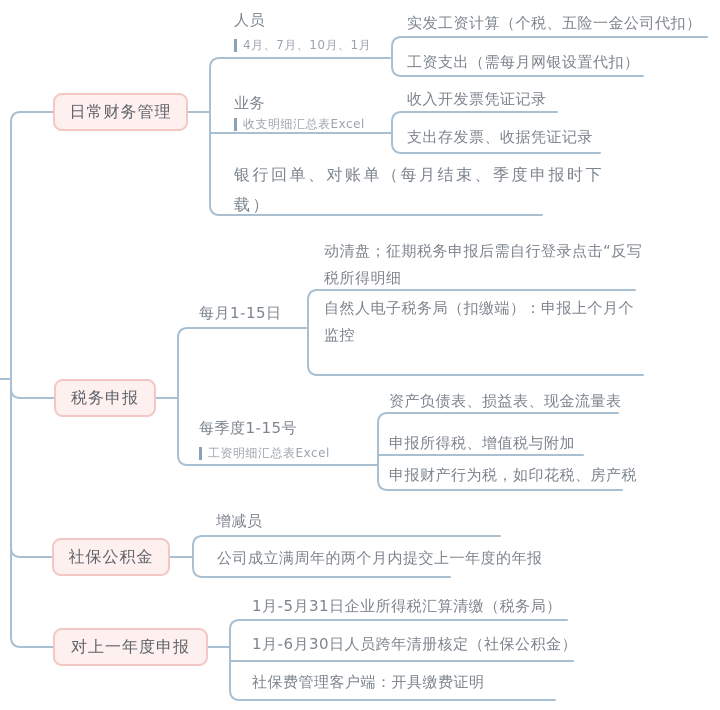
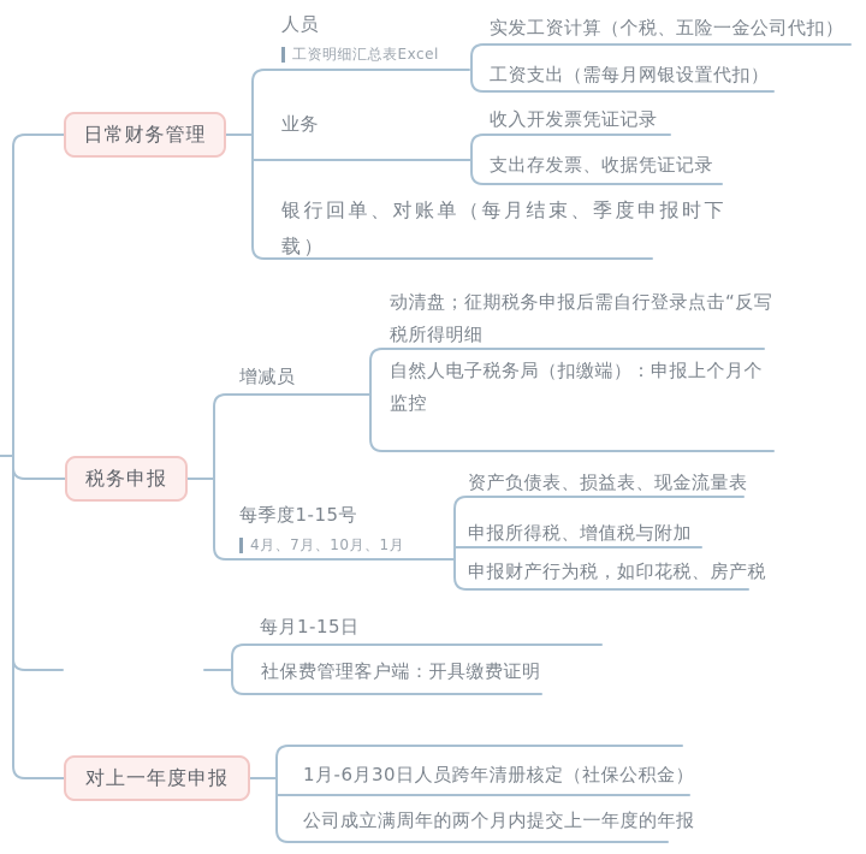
  日常财务管理
  税务申报
- 社保公积金
  对上一年度申报
  人员
- 4月、7月、10月、1月
+ 工资明细汇总表Excel
  实发工资计算（个税、五险一金公司代扣）
  工资支出（需每月网银设置代扣）
  业务
- 收支明细汇总表Excel
  收入开发票凭证记录
  支出存发票、收据凭证记录
  银行回单、对账单（每月结束、季度申报时下
  载）
- 每月1-15日
+ 增减员
  动清盘；征期税务申报后需自行登录点击“反写
  税所得明细
  自然人电子税务局（扣缴端）：申报上个月个
  监控
  每季度1-15号
- 工资明细汇总表Excel
+ 4月、7月、10月、1月
  资产负债表、损益表、现金流量表
  申报所得税、增值税与附加
  申报财产行为税，如印花税、房产税
- 增减员
+ 每月1-15日
- 公司成立满周年的两个月内提交上一年度的年报
+ 社保费管理客户端：开具缴费证明
- 1月-5月31日企业所得税汇算清缴（税务局）
  1月-6月30日人员跨年清册核定（社保公积金）
- 社保费管理客户端：开具缴费证明
+ 公司成立满周年的两个月内提交上一年度的年报
